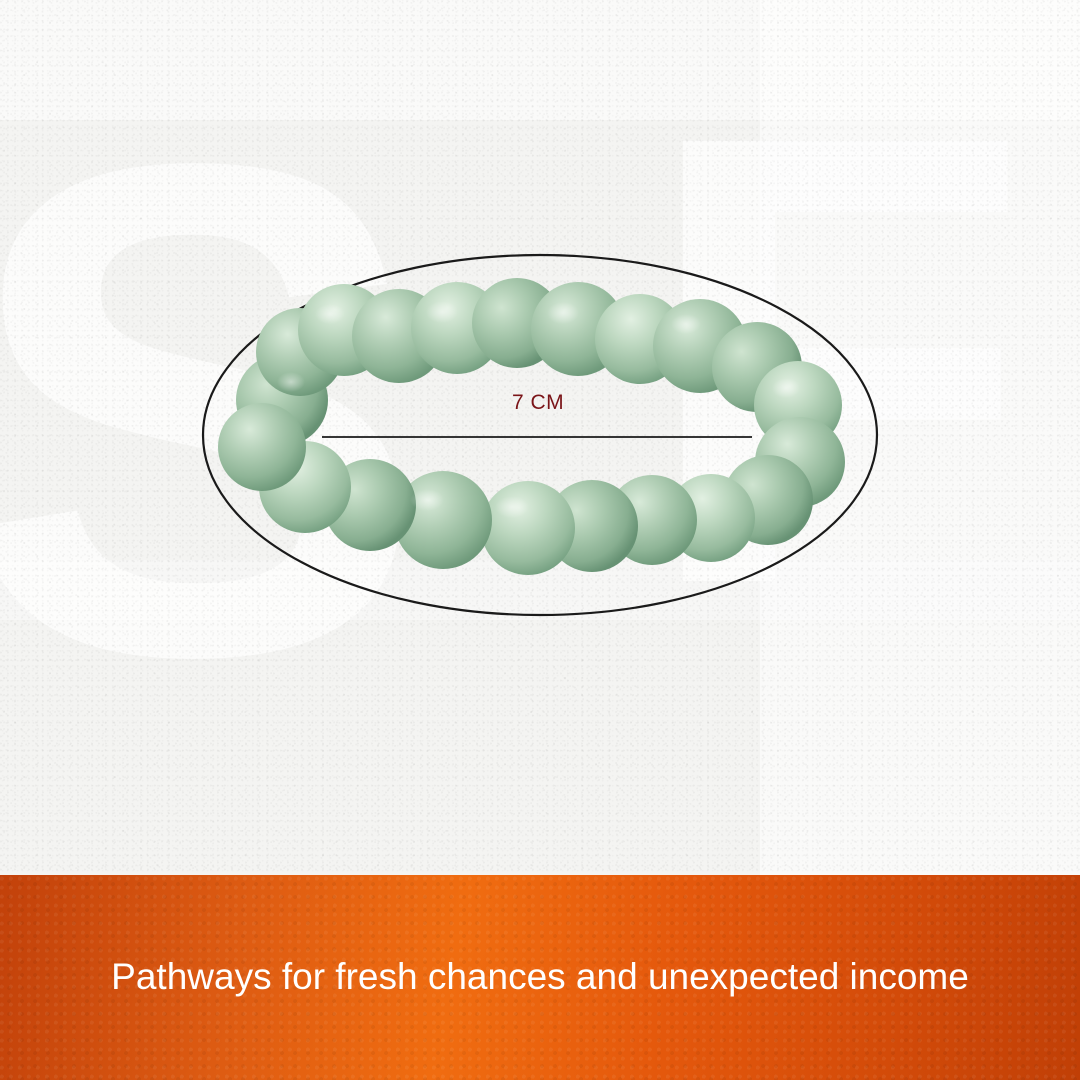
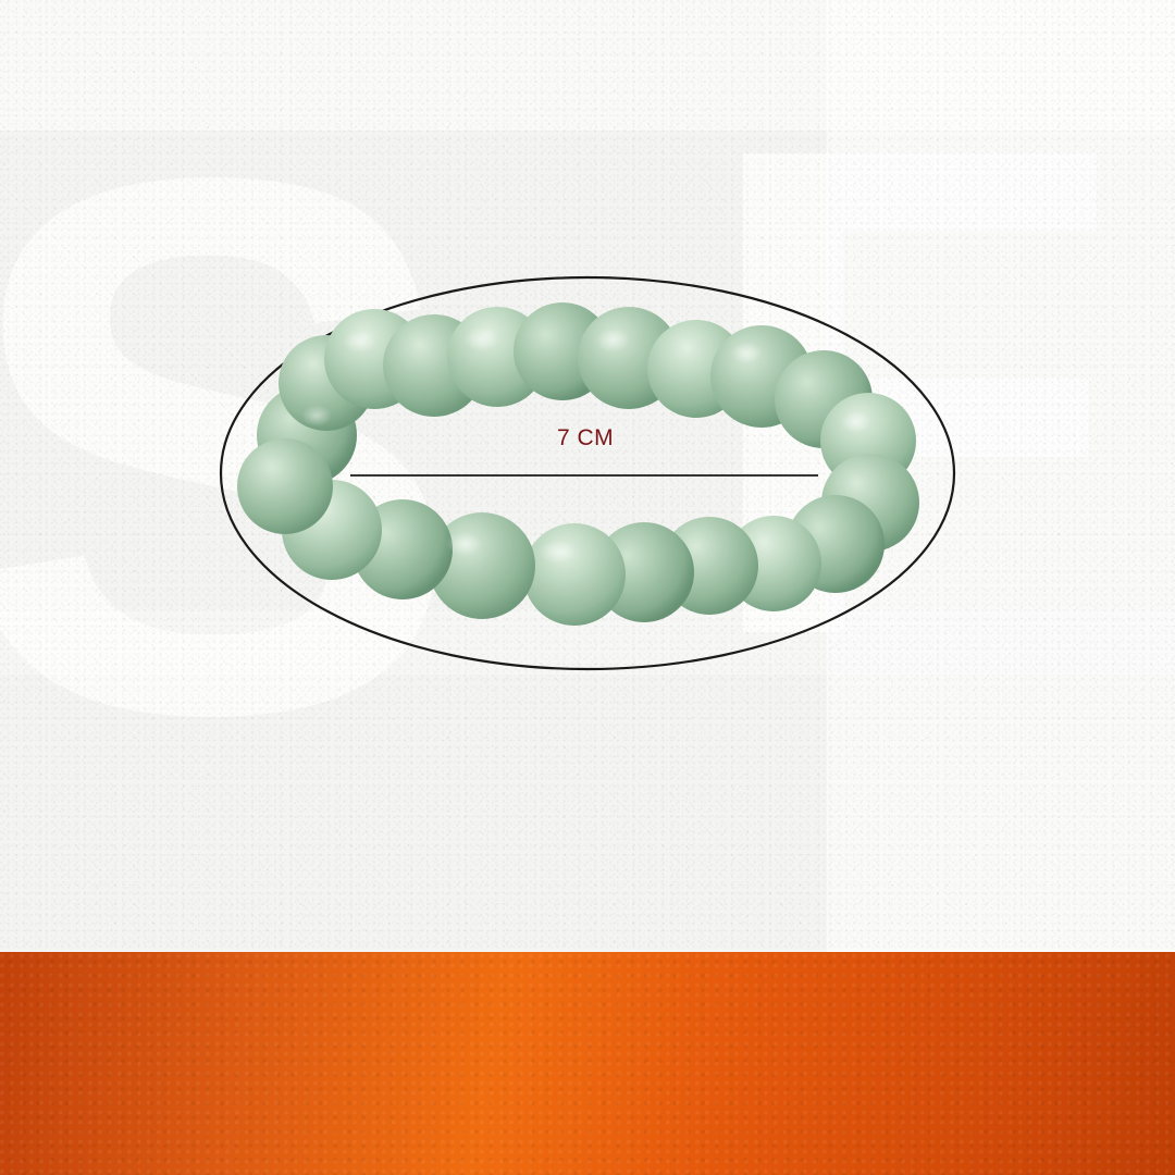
  7 CM
- Pathways for fresh chances and unexpected income
